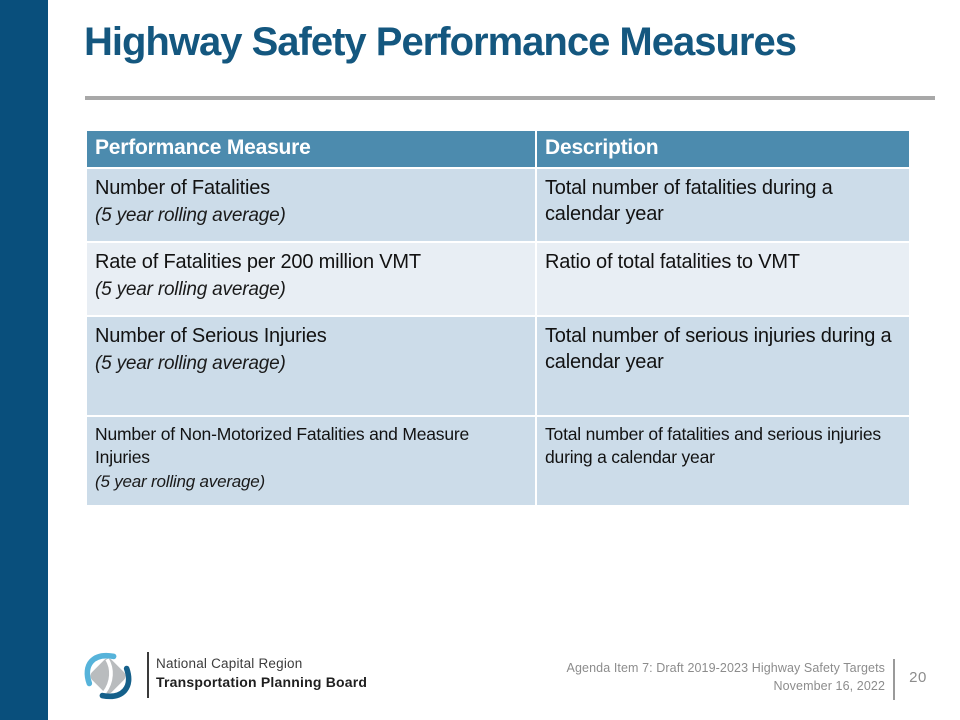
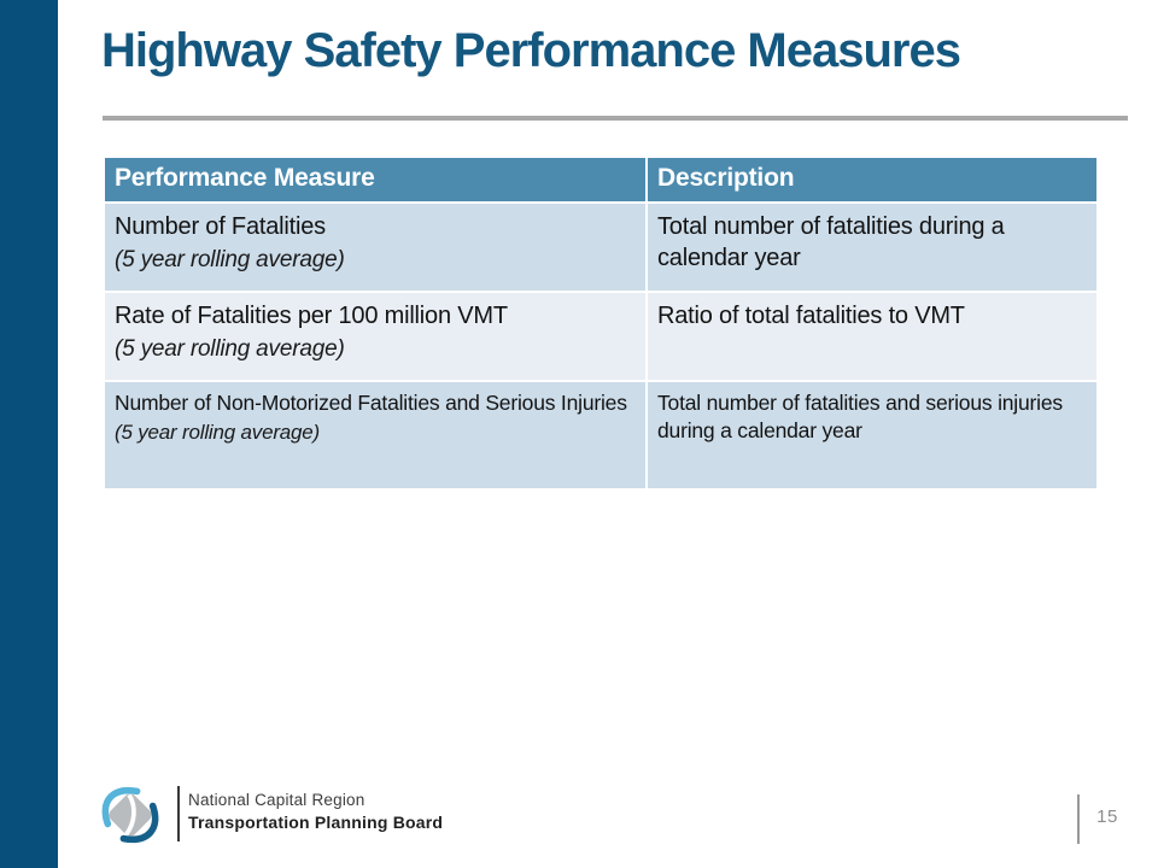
  Highway Safety Performance Measures
  Performance Measure	Description
  Number of Fatalities (5 year rolling average)	Total number of fatalities during a calendar year
- Rate of Fatalities per 200 million VMT (5 year rolling average)	Ratio of total fatalities to VMT
+ Rate of Fatalities per 100 million VMT (5 year rolling average)	Ratio of total fatalities to VMT
- Number of Serious Injuries (5 year rolling average)	Total number of serious injuries during a calendar year
- Number of Non-Motorized Fatalities and Measure Injuries (5 year rolling average)	Total number of fatalities and serious injuries during a calendar year
+ Number of Non-Motorized Fatalities and Serious Injuries (5 year rolling average)	Total number of fatalities and serious injuries during a calendar year
  National Capital Region
  Transportation Planning Board
- Agenda Item 7: Draft 2019-2023 Highway Safety Targets
- November 16, 2022
- 20
+ 15
